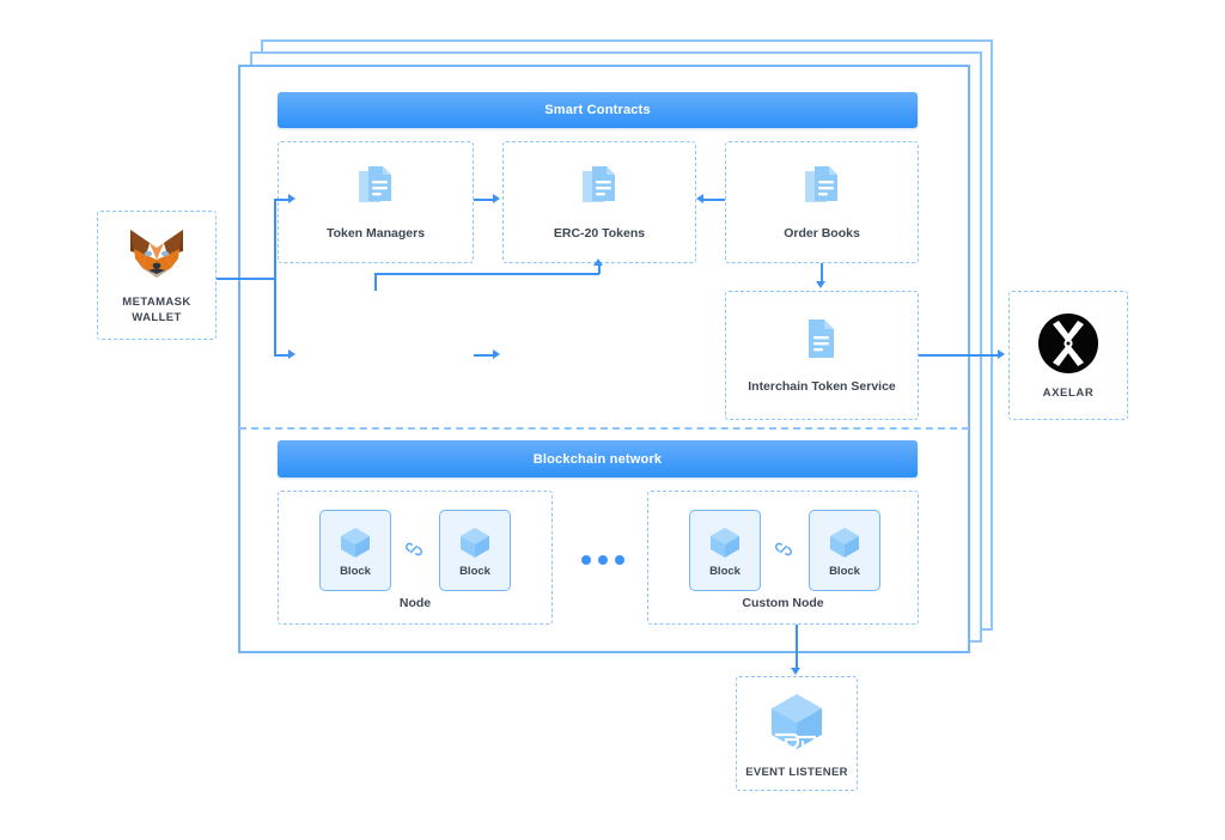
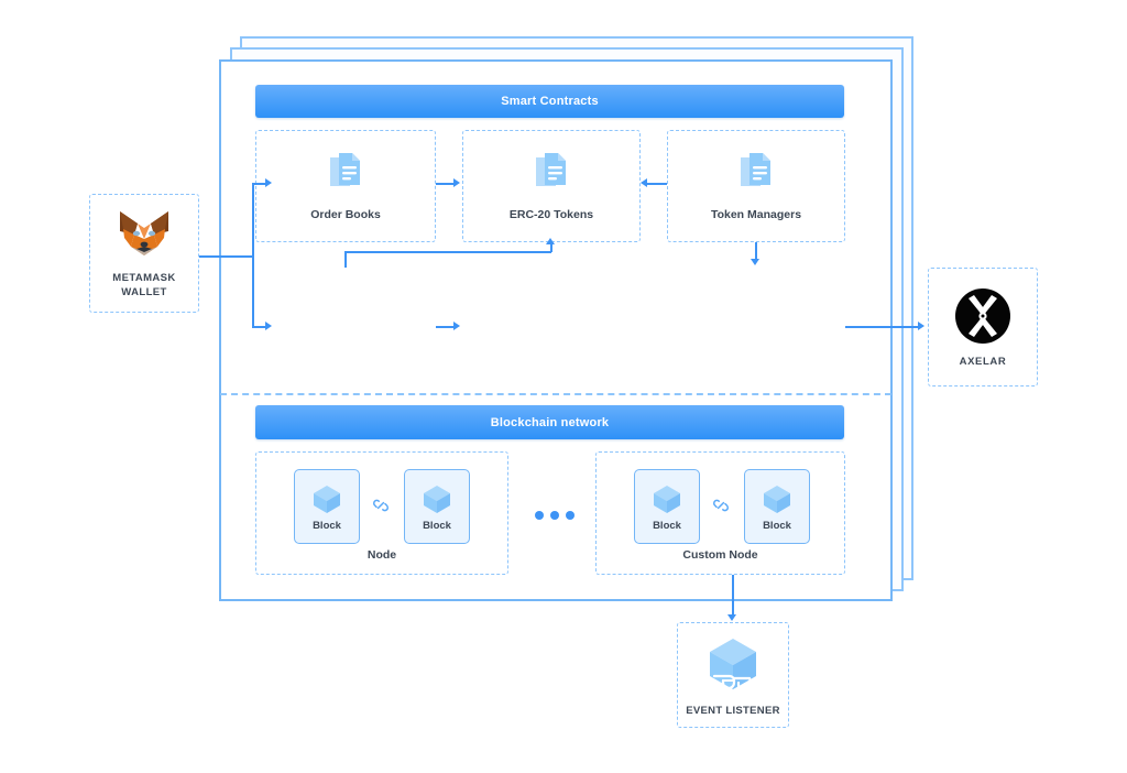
  Smart Contracts
  Blockchain network
- Token Managers
+ Order Books
  ERC-20 Tokens
- Order Books
+ Token Managers
- Interchain Token Service
  Block
  Block
  Block
  Block
  Node
  Custom Node
  METAMASK
  WALLET
  AXELAR
  EVENT LISTENER
